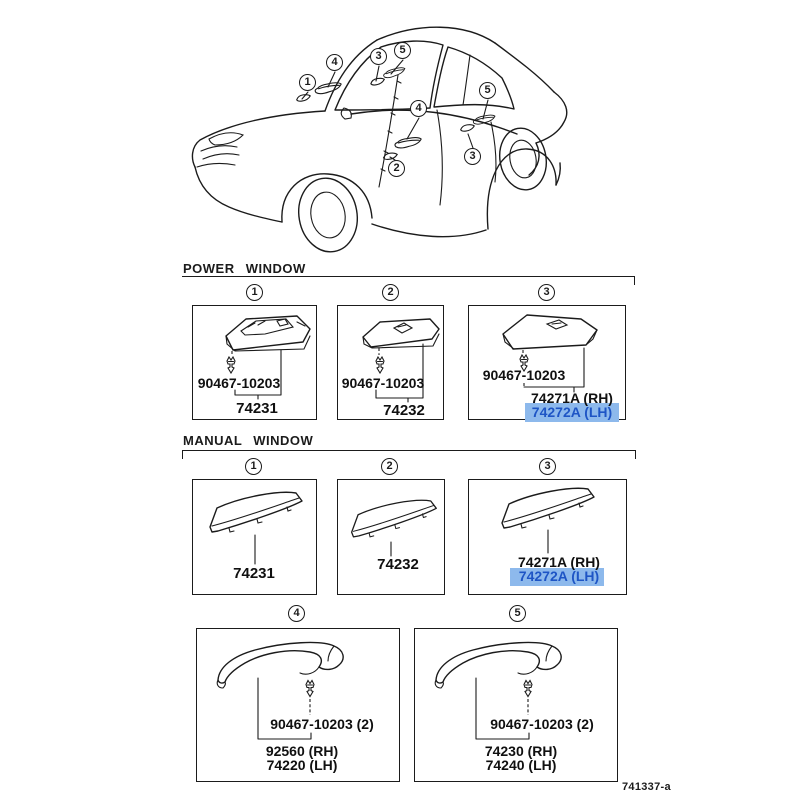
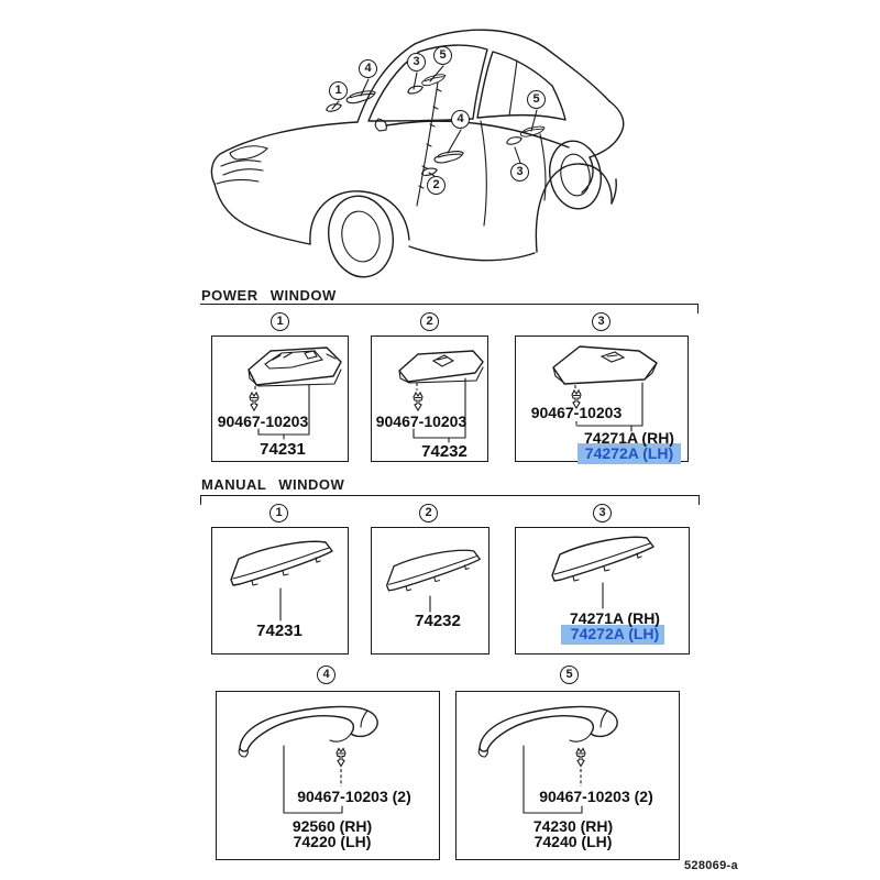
  1
  4
  3
  5
  4
  5
  2
  3
  POWER WINDOW
  1
  2
  3
  90467-10203
  74231
  90467-10203
  74232
  90467-10203
  74271A (RH)
  74272A (LH)
  MANUAL WINDOW
  1
  2
  3
  74231
  74232
  74271A (RH)
  74272A (LH)
  4
  5
  90467-10203 (2)
  92560 (RH)
  74220 (LH)
  90467-10203 (2)
  74230 (RH)
  74240 (LH)
- 741337-a
+ 528069-a
